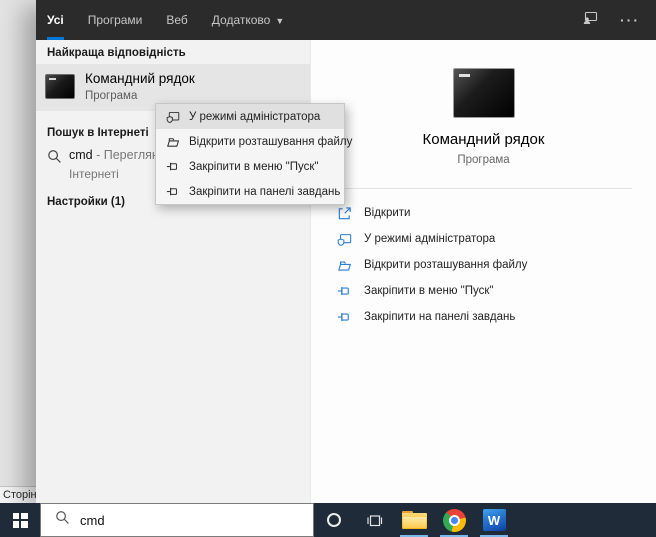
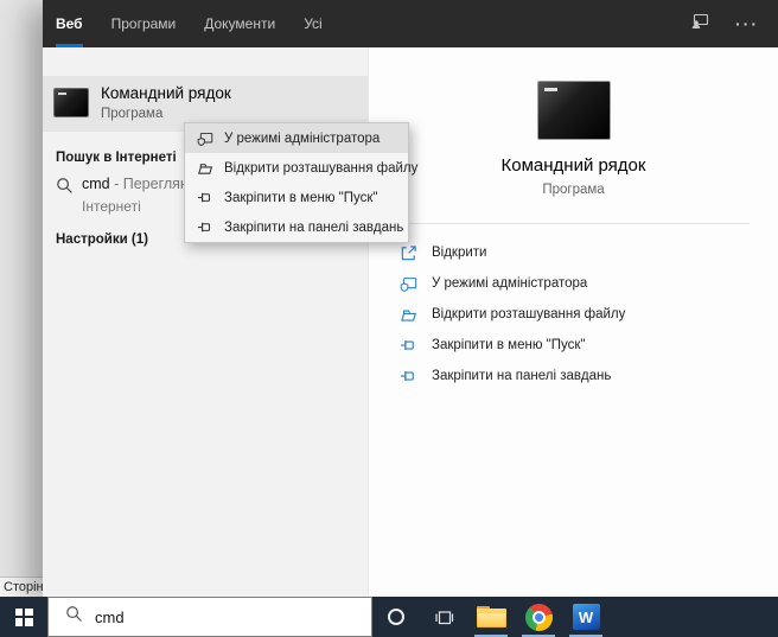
  Сторін
- Усі
+ Веб
  Програми
+ Документи
- Веб
+ Усі
- Додатково
- ▼
  ···
- Найкраща відповідність
  Командний рядок
  Програма
  Пошук в Інтернеті
  cmd - Перегля
  Інтернеті
  Настройки (1)
  Командний рядок
  Програма
  Відкрити
  У режимі адміністратора
  Відкрити розташування файлу
  Закріпити в меню "Пуск"
  Закріпити на панелі завдань
  У режимі адміністратора
  Відкрити розташування файлу
  Закріпити в меню "Пуск"
  Закріпити на панелі завдань
  cmd
  W
